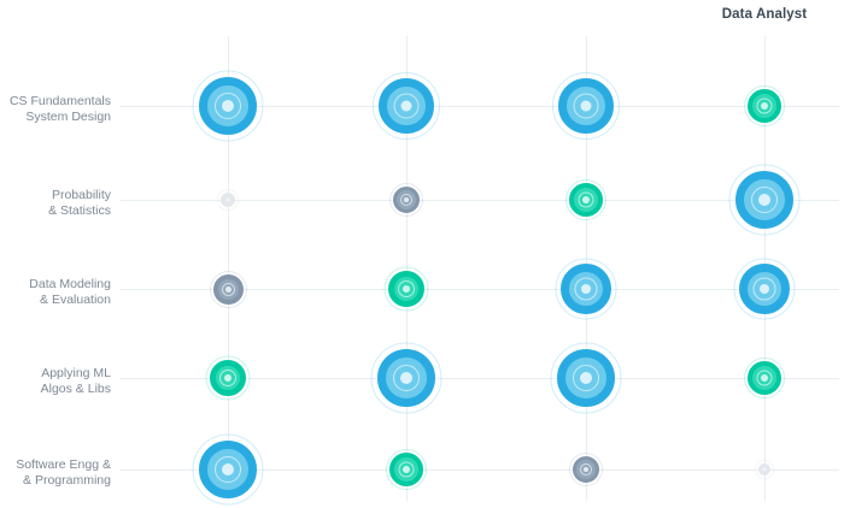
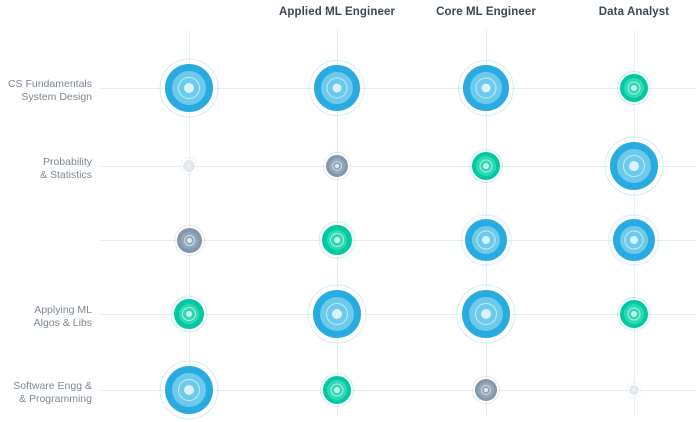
+ Applied ML Engineer
+ Core ML Engineer
  Data Analyst
  CS Fundamentals
  System Design
  Probability
  & Statistics
- Data Modeling
- & Evaluation
  Applying ML
  Algos & Libs
  Software Engg &
  & Programming
